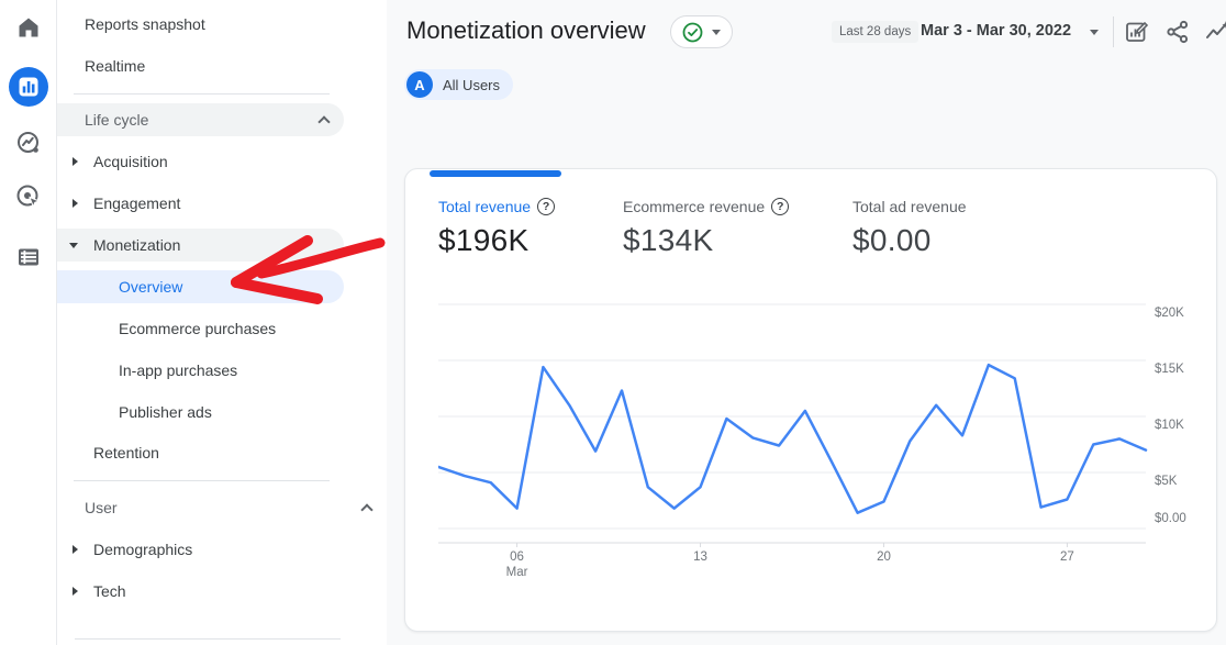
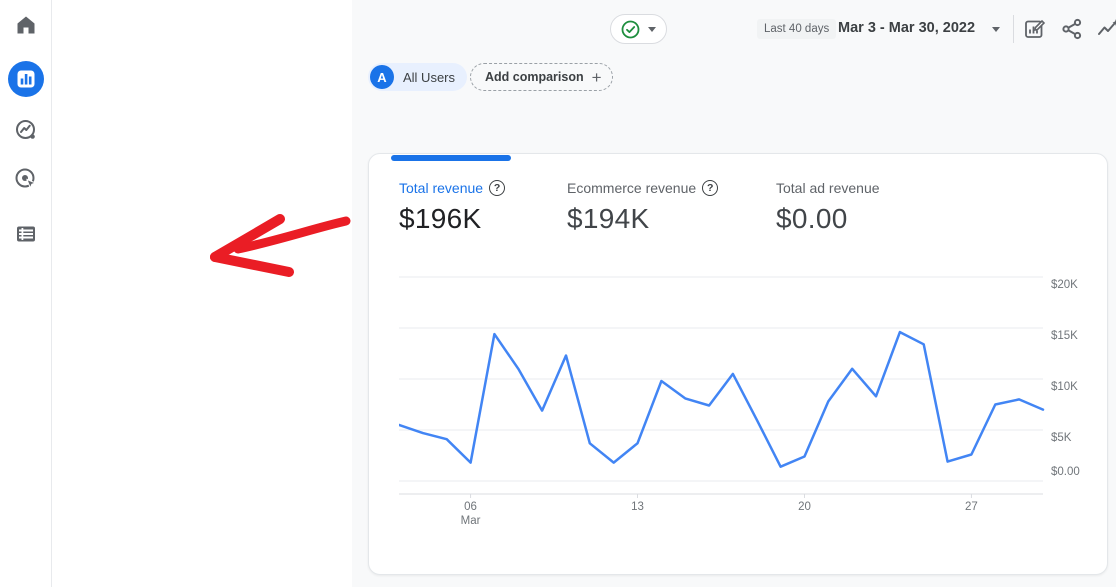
- Reports snapshot
- Realtime
- Life cycle
- Acquisition
- Engagement
- Monetization
- Overview
- Ecommerce purchases
- In-app purchases
- Publisher ads
- Retention
- User
- Demographics
- Tech
- Monetization overview
- Last 28 days
+ Last 40 days
  Mar 3 - Mar 30, 2022
  A
  All Users
+ Add comparison
+ +
  Total revenue
  ?
  $196K
  Ecommerce revenue
  ?
- $134K
+ $194K
  Total ad revenue
  $0.00
  $0.00
  $5K
  $10K
  $15K
  $20K
  06
  Mar
  13
  20
  27
